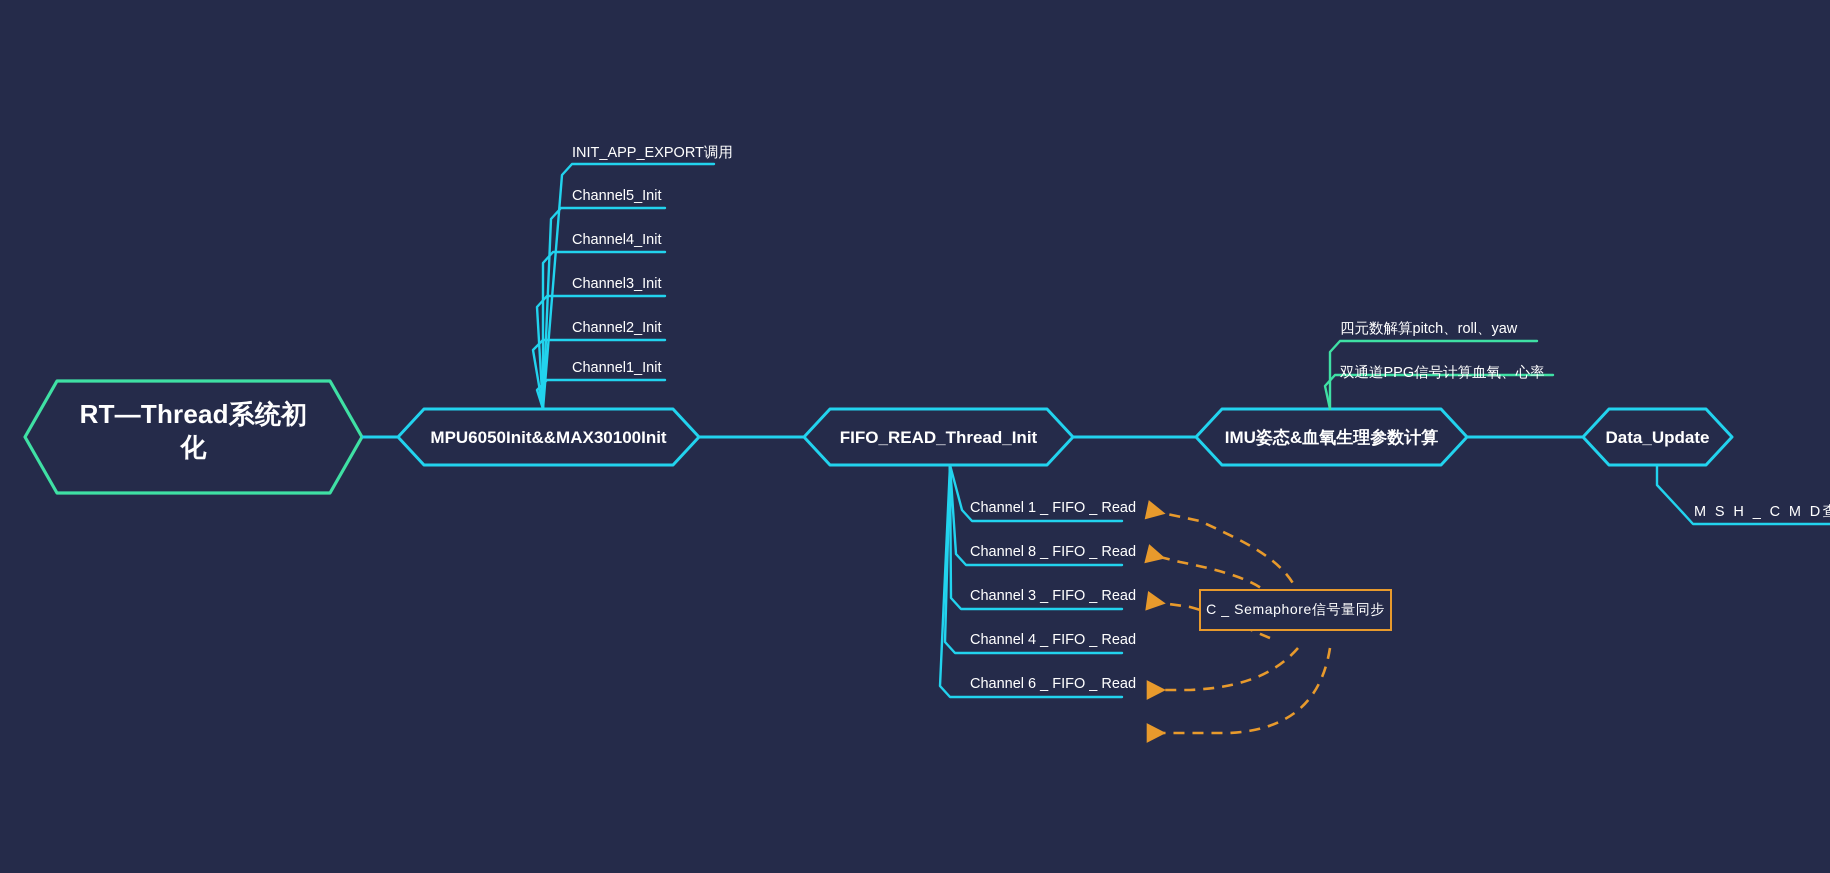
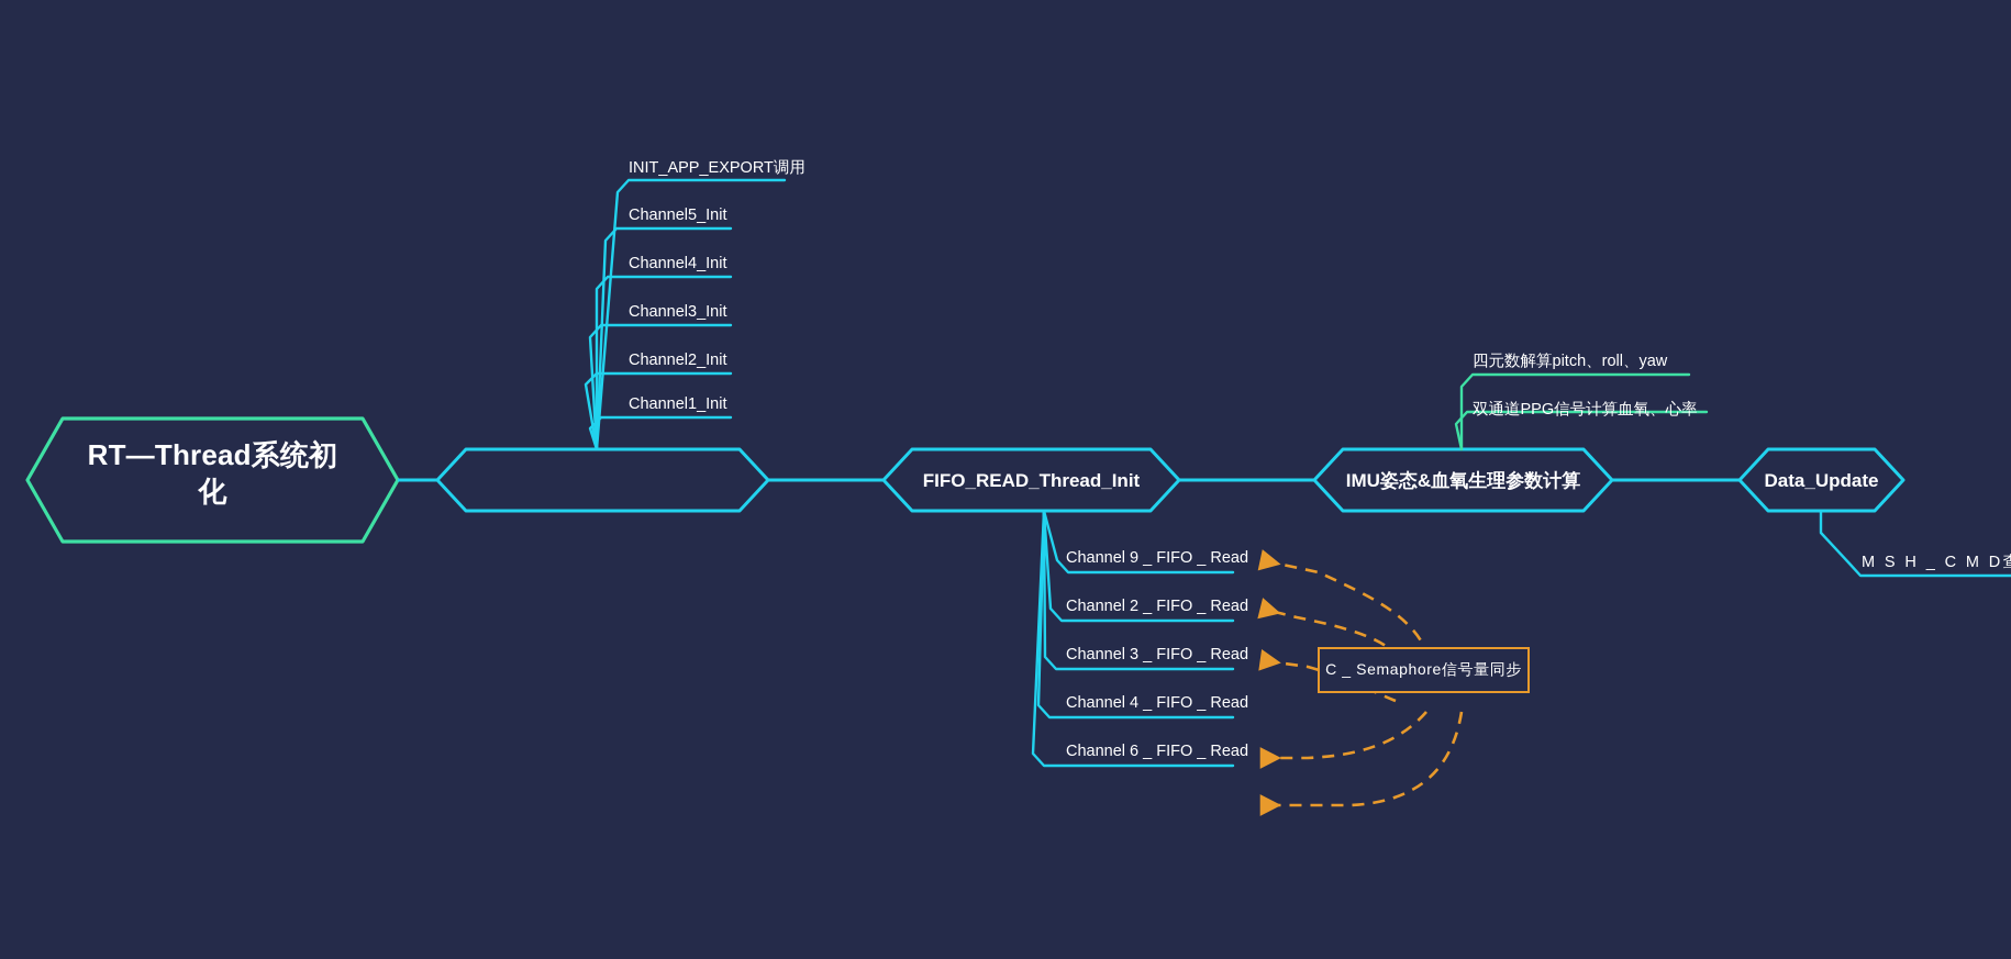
  RT—Thread系统初
  化
- MPU6050Init&&MAX30100Init
  FIFO_READ_Thread_Init
  IMU姿态&血氧生理参数计算
  Data_Update
  INIT_APP_EXPORT调用
  Channel5_Init
  Channel4_Init
  Channel3_Init
  Channel2_Init
  Channel1_Init
- Channel 1 _ FIFO _ Read
+ Channel 9 _ FIFO _ Read
- Channel 8 _ FIFO _ Read
+ Channel 2 _ FIFO _ Read
  Channel 3 _ FIFO _ Read
  Channel 4 _ FIFO _ Read
  Channel 6 _ FIFO _ Read
  四元数解算pitch、roll、yaw
  双通道PPG信号计算血氧、心率
  M S H _ C M D
  C _ Semaphore信号量同步
